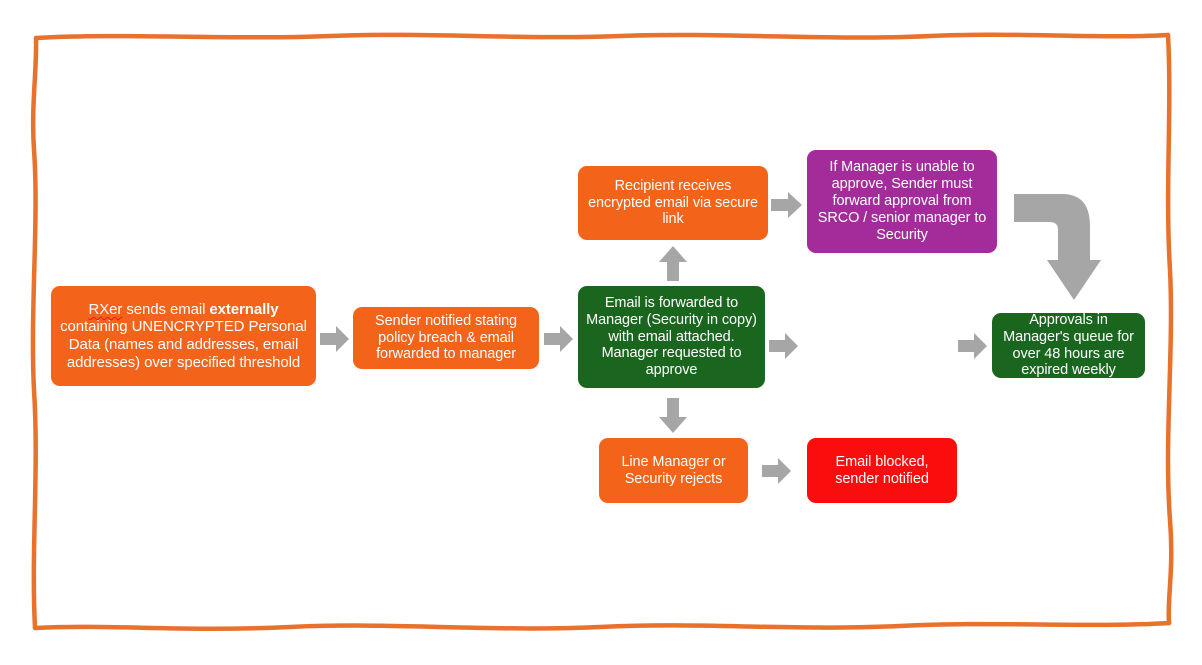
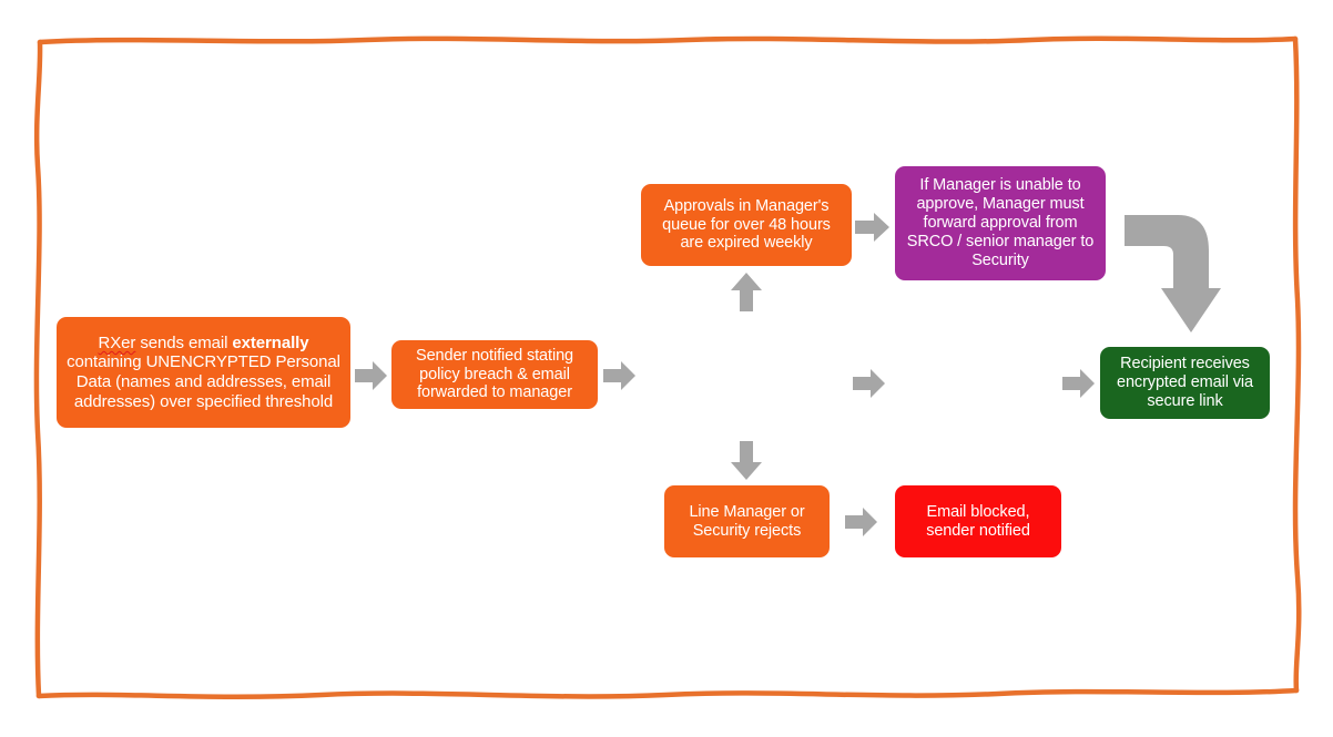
  RXer sends email externally containing UNENCRYPTED Personal Data (names and addresses, email addresses) over specified threshold
  Sender notified stating policy breach & email forwarded to manager
- Email is forwarded to Manager (Security in copy) with email attached. Manager requested to approve
- Recipient receives encrypted email via secure link
+ Approvals in Manager's queue for over 48 hours are expired weekly
- If Manager is unable to approve, Sender must forward approval from SRCO / senior manager to Security
+ If Manager is unable to approve, Manager must forward approval from SRCO / senior manager to Security
- Approvals in Manager's queue for over 48 hours are expired weekly
+ Recipient receives encrypted email via secure link
  Line Manager or Security rejects
  Email blocked, sender notified
